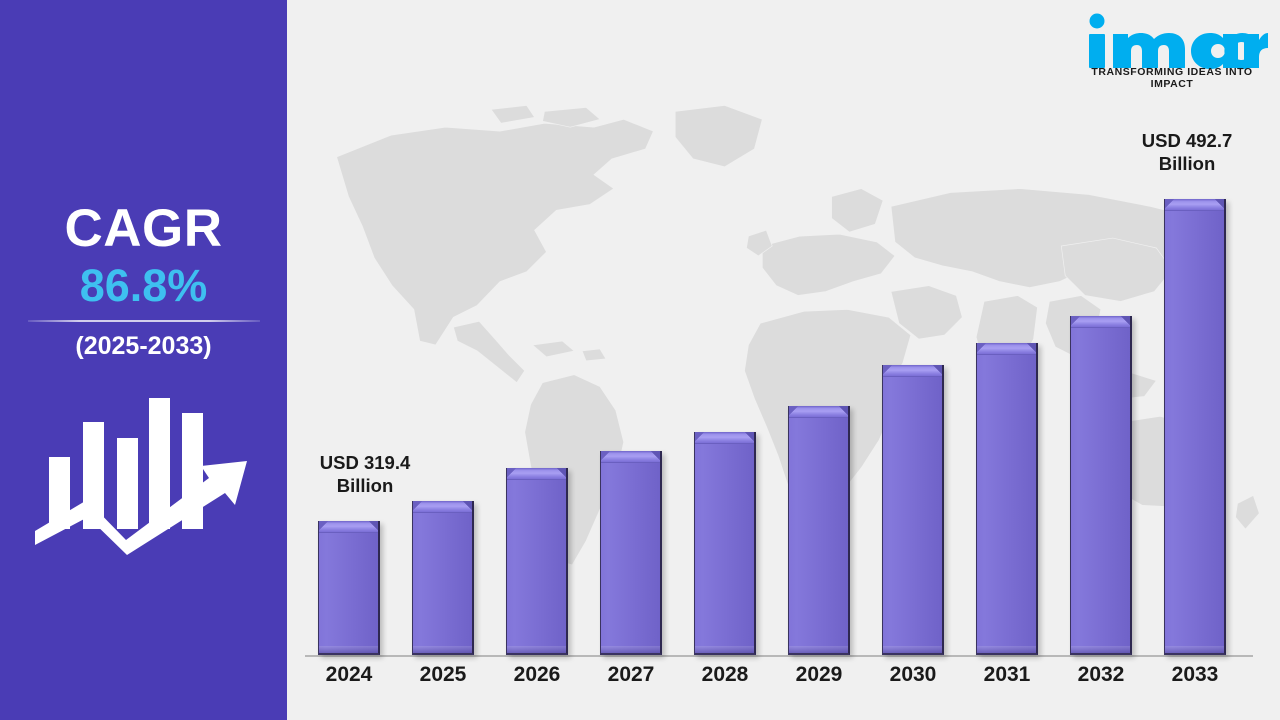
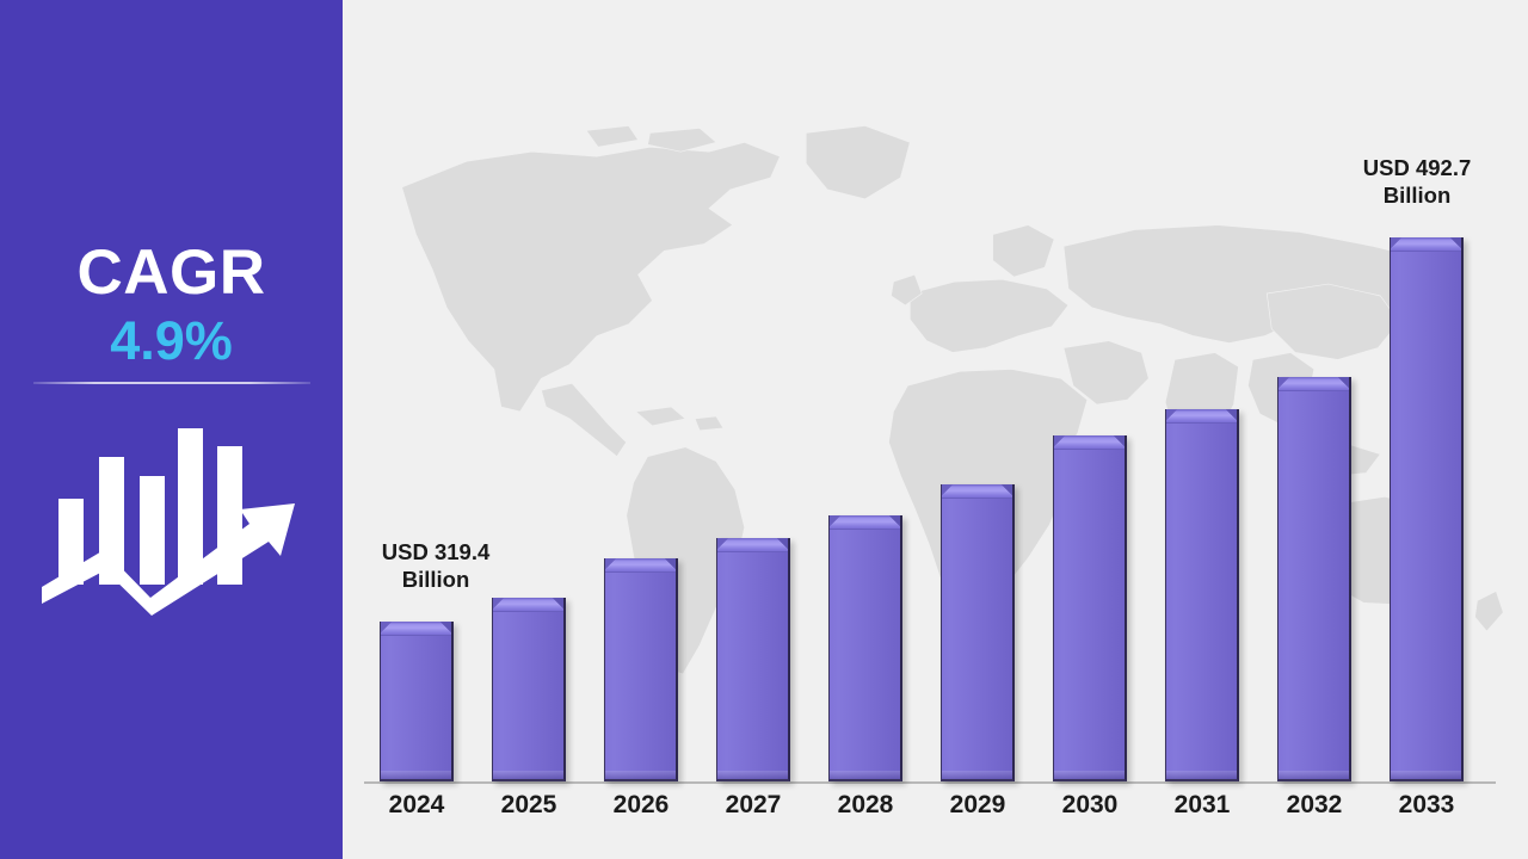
  CAGR
- 86.8%
+ 4.9%
- (2025-2033)
- TRANSFORMING IDEAS INTO IMPACT
  2024
  2025
  2026
  2027
  2028
  2029
  2030
  2031
  2032
  2033
  USD 319.4
  Billion
  USD 492.7
  Billion
